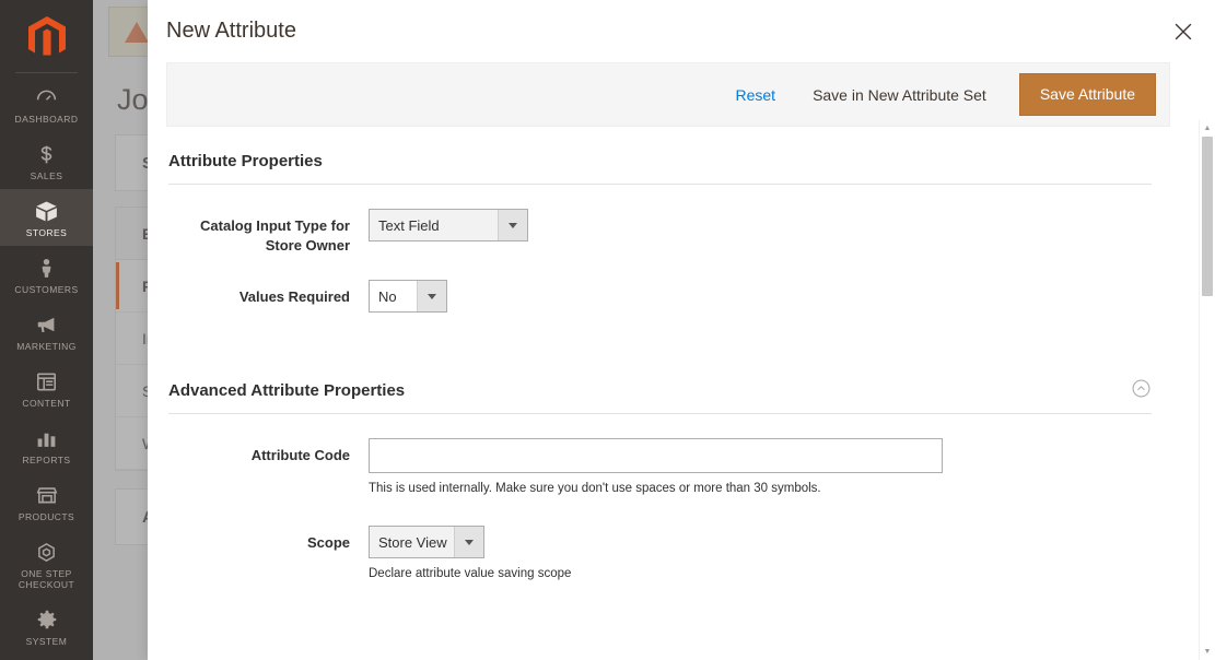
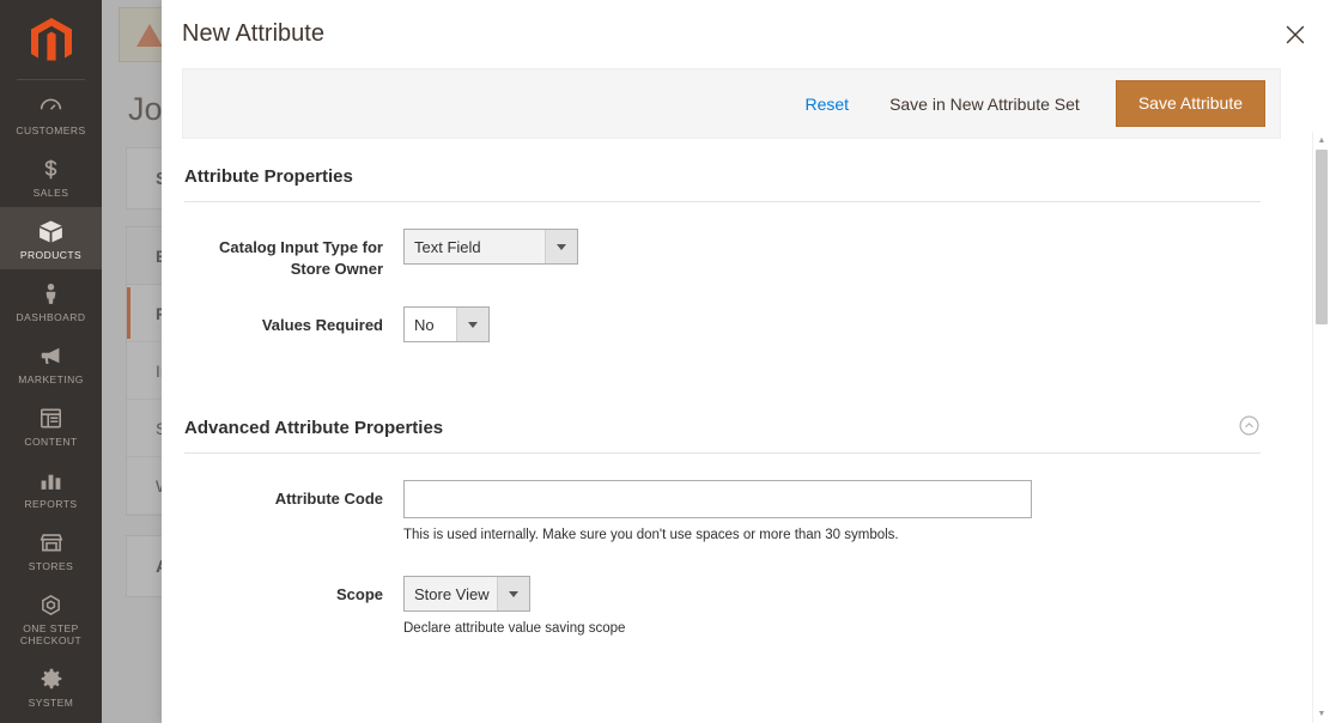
- DASHBOARD
+ CUSTOMERS
  SALES
- STORES
+ PRODUCTS
- CUSTOMERS
+ DASHBOARD
  MARKETING
  CONTENT
  REPORTS
- PRODUCTS
+ STORES
  ONE STEP CHECKOUT
  SYSTEM
  New Attribute
  Reset
  Save in New Attribute Set
  Save Attribute
  Attribute Properties
  Catalog Input Type for Store Owner
  Text Field
  Values Required
  No
  Advanced Attribute Properties
  Attribute Code
  This is used internally. Make sure you don't use spaces or more than 30 symbols.
  Scope
  Store View
  Declare attribute value saving scope
